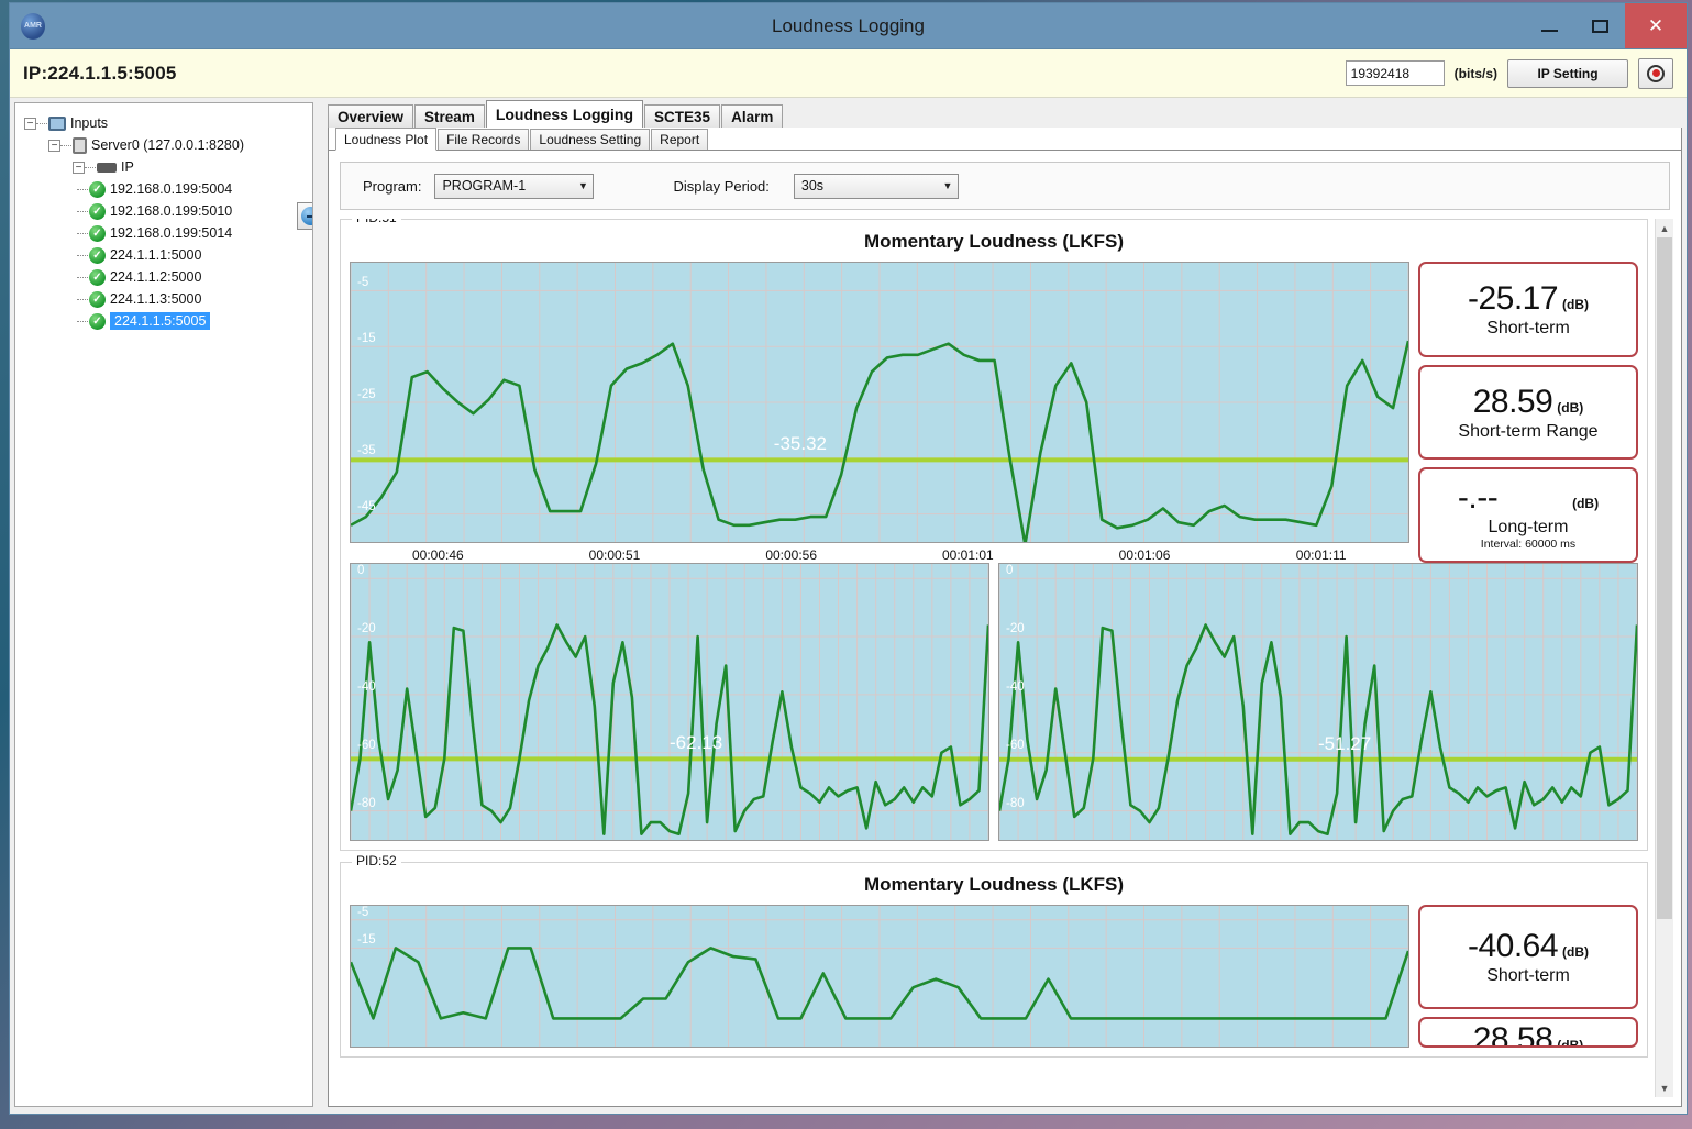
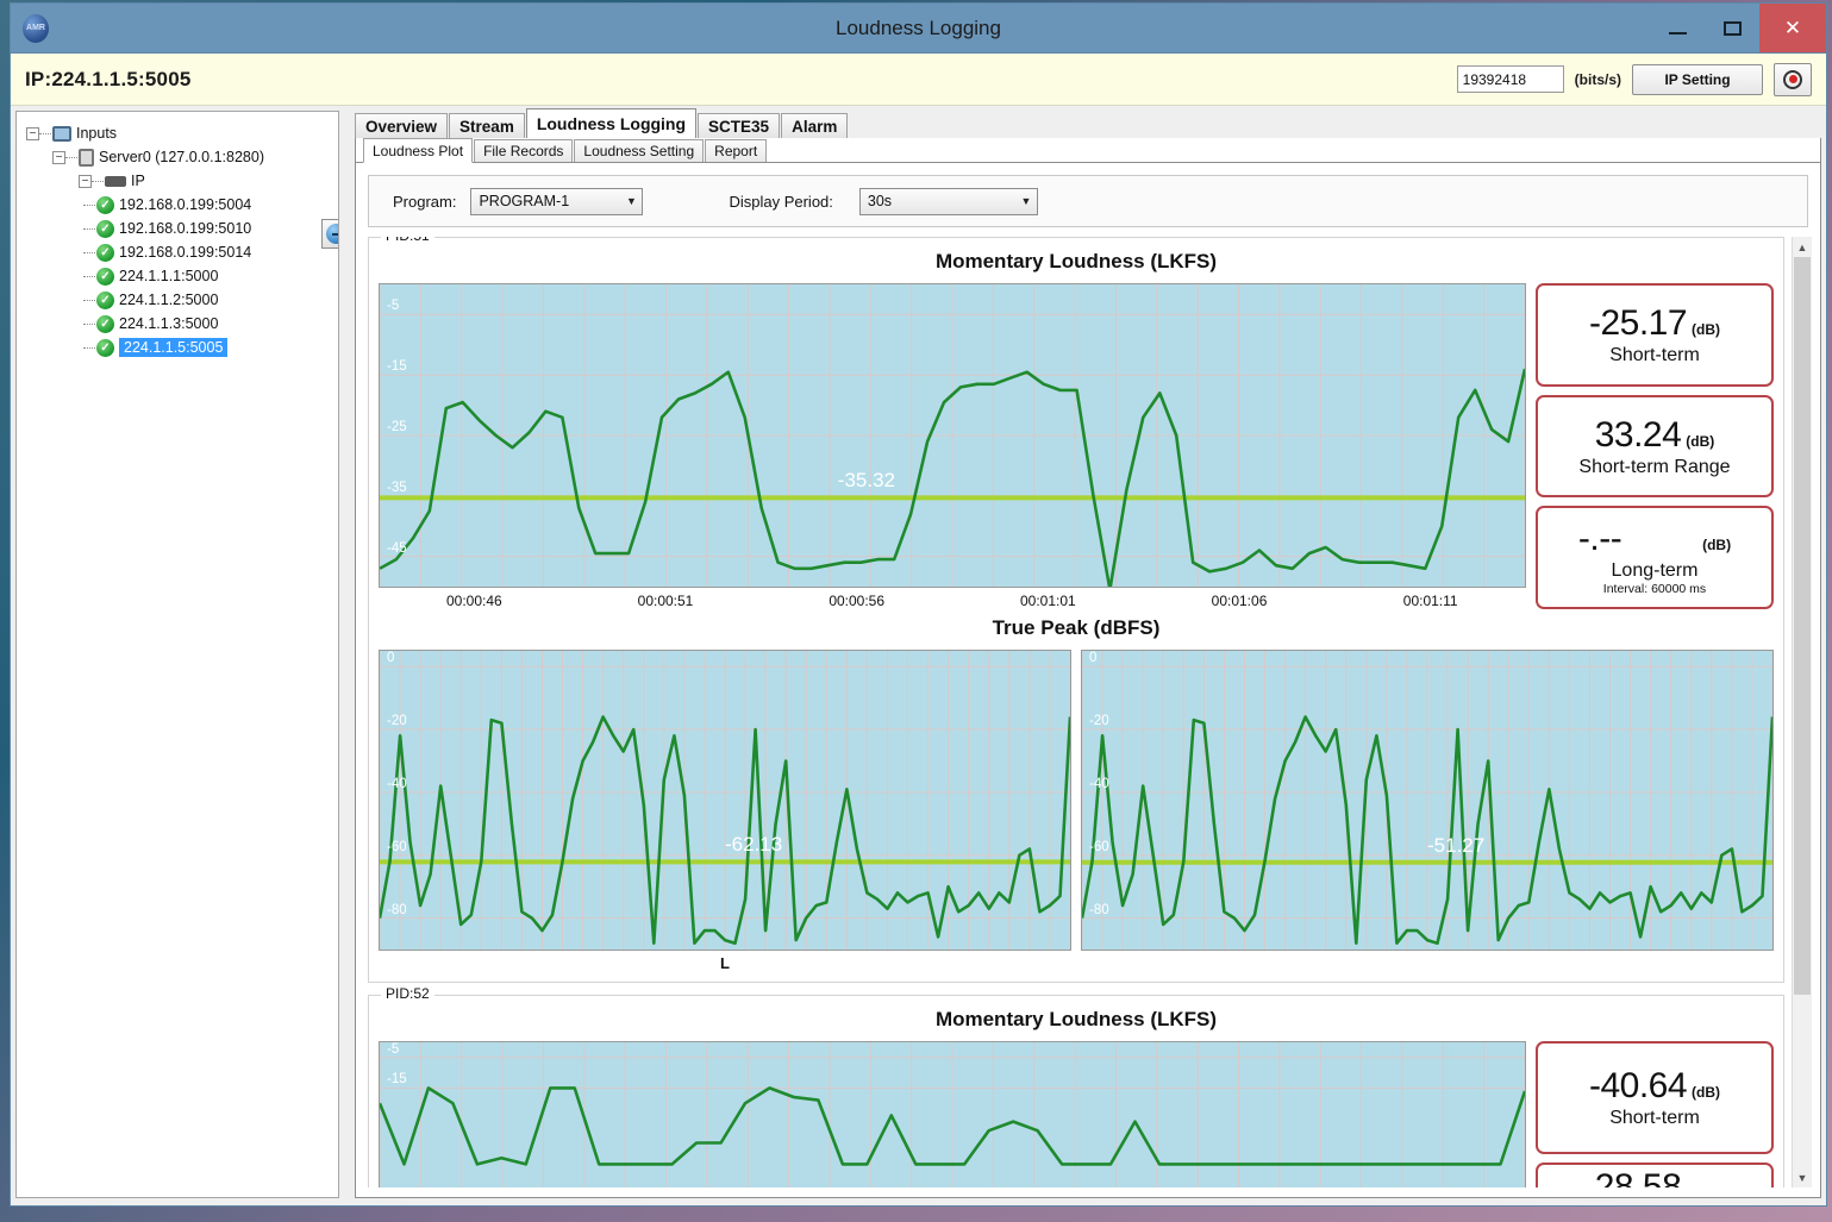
  Loudness Logging
  ✕
  IP:224.1.1.5:5005
  19392418
  (bits/s)
  IP Setting
  −
  Inputs
  −
  Server0 (127.0.0.1:8280)
  −
  IP
  ✓
  192.168.0.199:5004
  ✓
  192.168.0.199:5010
  ✓
  192.168.0.199:5014
  ✓
  224.1.1.1:5000
  ✓
  224.1.1.2:5000
  ✓
  224.1.1.3:5000
  ✓
  224.1.1.5:5005
  Overview
  Stream
  Loudness Logging
  SCTE35
  Alarm
  Loudness Plot
  File Records
  Loudness Setting
  Report
  Program:
  PROGRAM-1
  ▼
  Display Period:
  30s
  ▼
  Momentary Loudness (LKFS)
  -35.32
  -5
  -15
  -25
  -35
  -45
  00:00:46
  00:00:51
  00:00:56
  00:01:01
  00:01:06
  00:01:11
  -25.17
  (dB)
  Short-term
- 28.59
+ 33.24
  (dB)
  Short-term Range
  -.--
  (dB)
  Long-term
  Interval: 60000 ms
+ True Peak (dBFS)
  -62.13
  0
  -20
  -40
  -60
  -80
+ L
  -51.27
  0
  -20
  -40
  -60
  -80
  PID:52
  Momentary Loudness (LKFS)
  -5
  -15
  -40.64
  (dB)
  Short-term
  28.58
  ▲
  ▼
